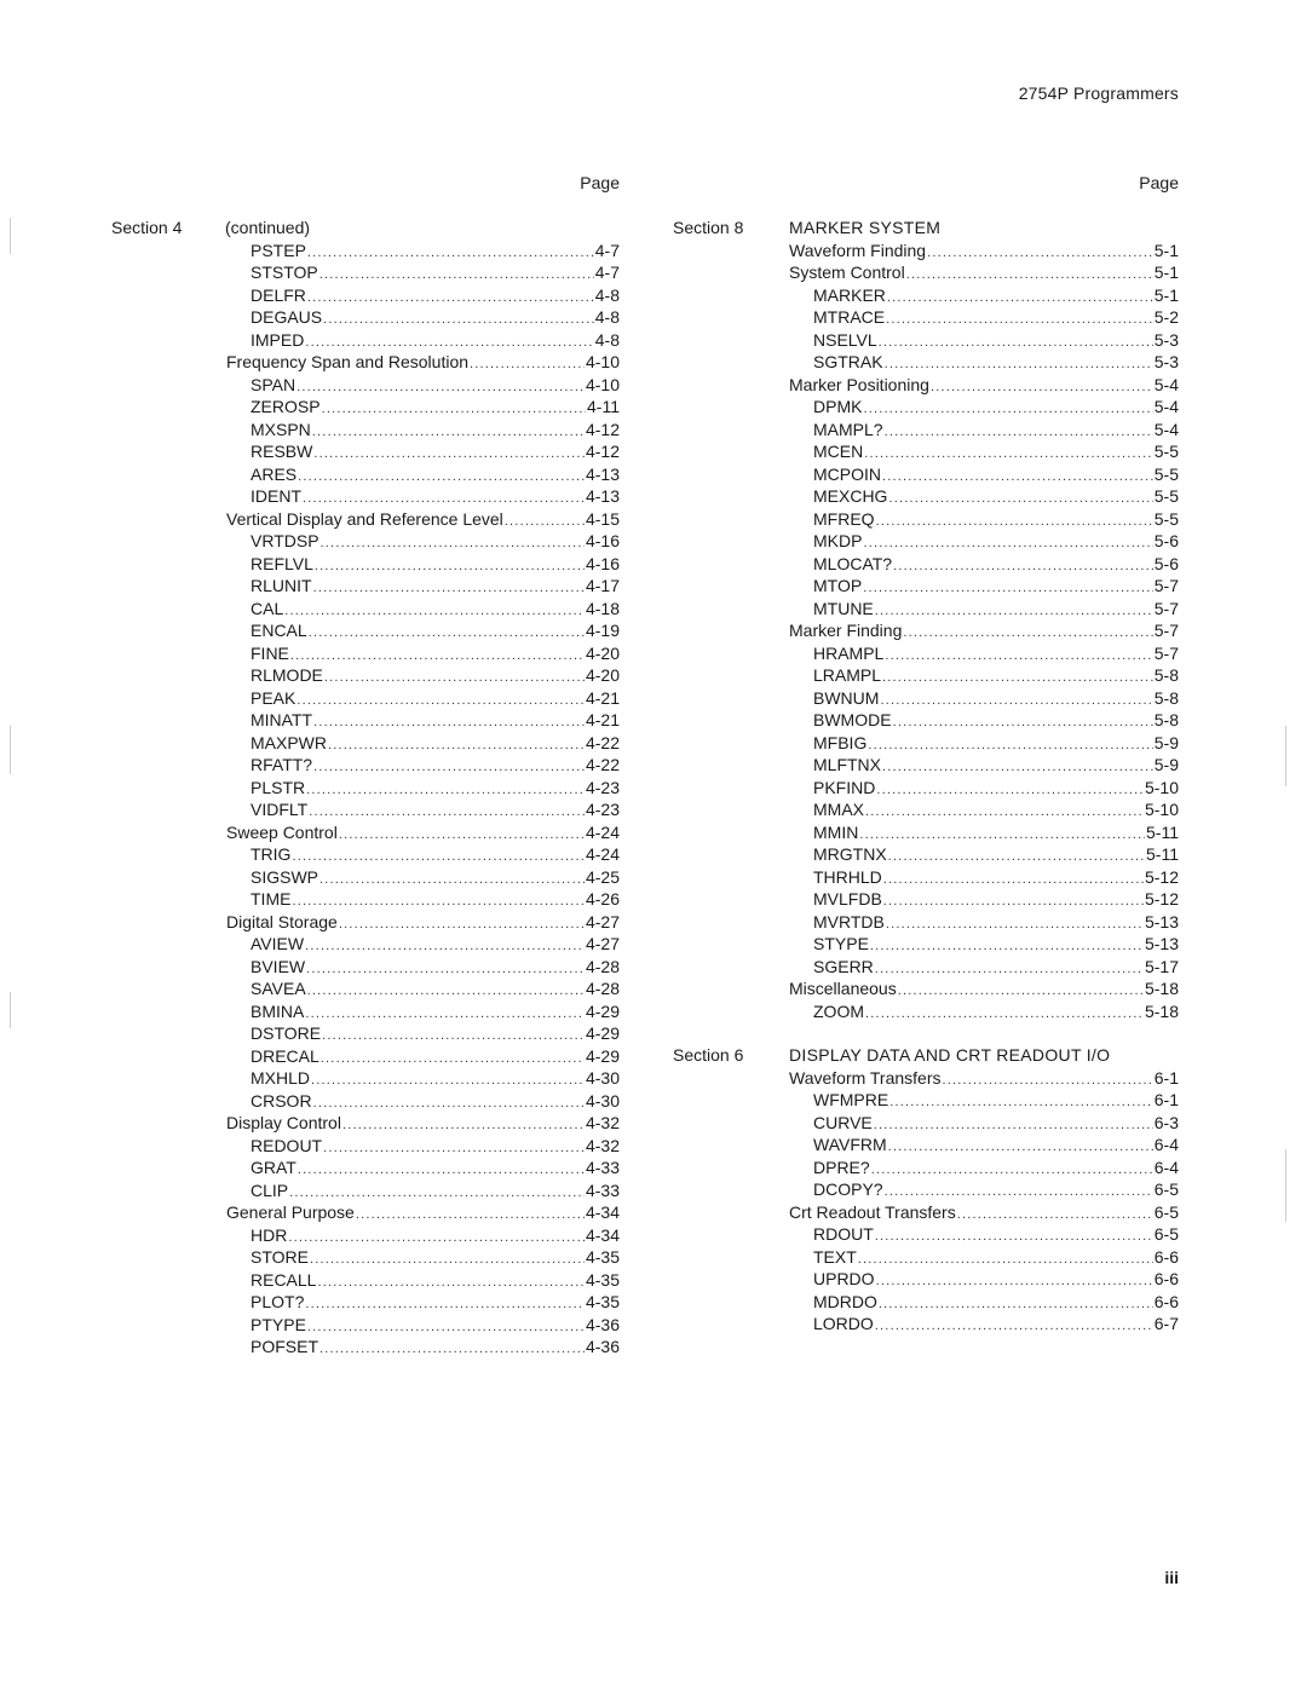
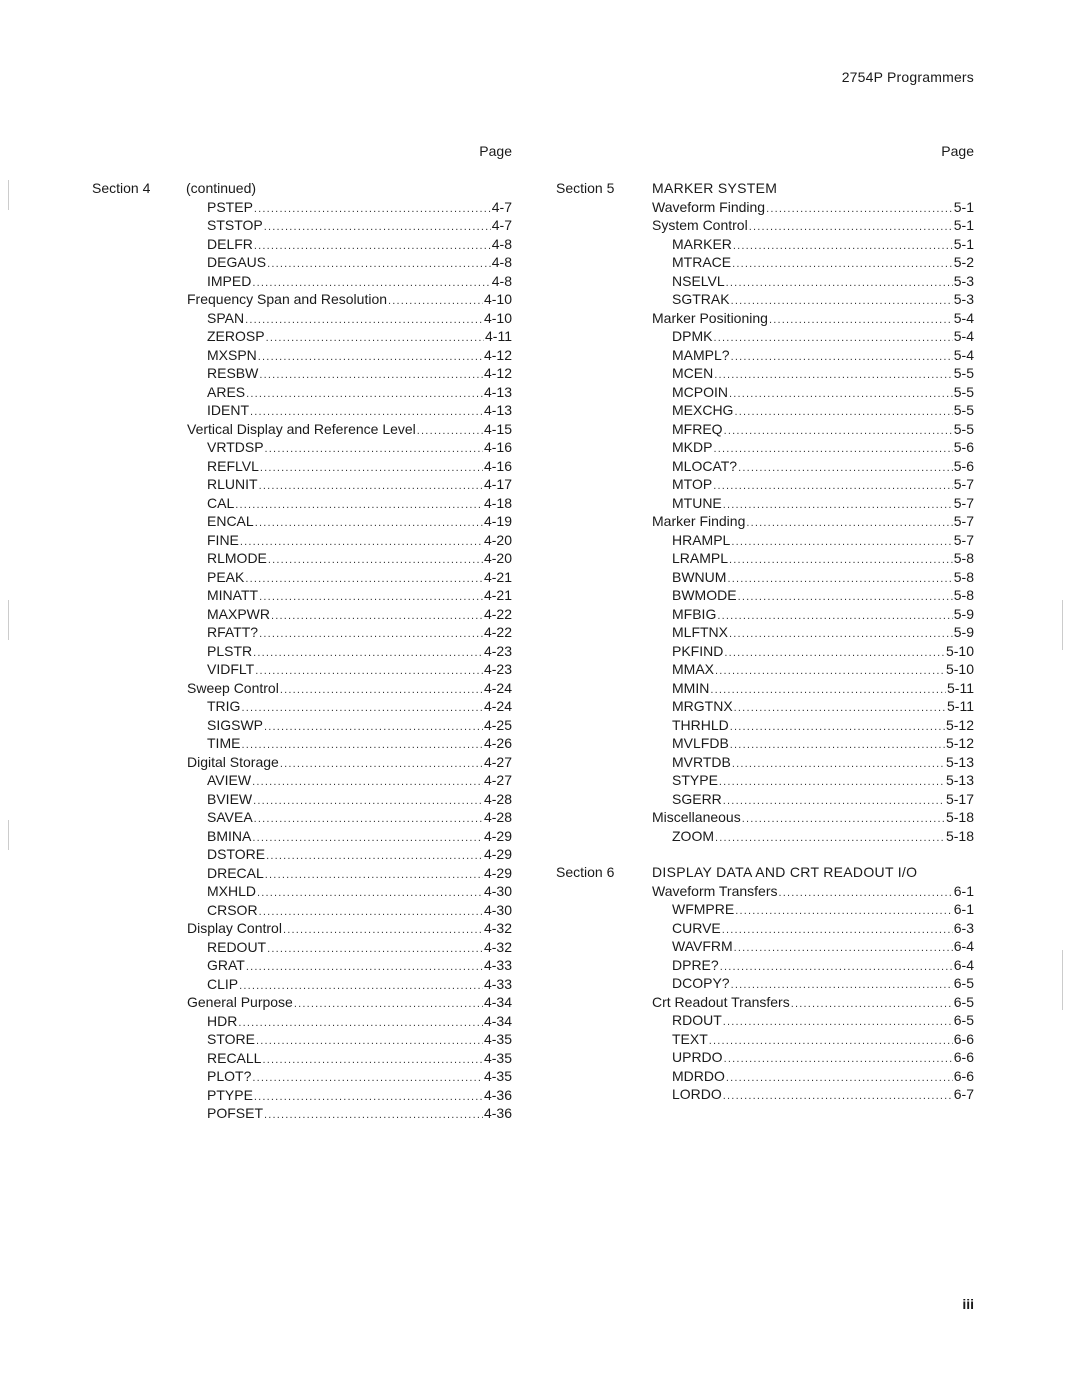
  2754P Programmers
  Page
  Section 4
  (continued)
  PSTEP
  4-7
  STSTOP
  4-7
  DELFR
  4-8
  DEGAUS
  4-8
  IMPED
  4-8
  Frequency Span and Resolution
  4-10
  SPAN
  4-10
  ZEROSP
  4-11
  MXSPN
  4-12
  RESBW
  4-12
  ARES
  4-13
  IDENT
  4-13
  Vertical Display and Reference Level
  4-15
  VRTDSP
  4-16
  REFLVL
  4-16
  RLUNIT
  4-17
  CAL
  4-18
  ENCAL
  4-19
  FINE
  4-20
  RLMODE
  4-20
  PEAK
  4-21
  MINATT
  4-21
  MAXPWR
  4-22
  RFATT?
  4-22
  PLSTR
  4-23
  VIDFLT
  4-23
  Sweep Control
  4-24
  TRIG
  4-24
  SIGSWP
  4-25
  TIME
  4-26
  Digital Storage
  4-27
  AVIEW
  4-27
  BVIEW
  4-28
  SAVEA
  4-28
  BMINA
  4-29
  DSTORE
  4-29
  DRECAL
  4-29
  MXHLD
  4-30
  CRSOR
  4-30
  Display Control
  4-32
  REDOUT
  4-32
  GRAT
  4-33
  CLIP
  4-33
  General Purpose
  4-34
  HDR
  4-34
  STORE
  4-35
  RECALL
  4-35
  PLOT?
  4-35
  PTYPE
  4-36
  POFSET
  4-36
  Page
- Section 8
+ Section 5
  MARKER SYSTEM
  Waveform Finding
  5-1
  System Control
  5-1
  MARKER
  5-1
  MTRACE
  5-2
  NSELVL
  5-3
  SGTRAK
  5-3
  Marker Positioning
  5-4
  DPMK
  5-4
  MAMPL?
  5-4
  MCEN
  5-5
  MCPOIN
  5-5
  MEXCHG
  5-5
  MFREQ
  5-5
  MKDP
  5-6
  MLOCAT?
  5-6
  MTOP
  5-7
  MTUNE
  5-7
  Marker Finding
  5-7
  HRAMPL
  5-7
  LRAMPL
  5-8
  BWNUM
  5-8
  BWMODE
  5-8
  MFBIG
  5-9
  MLFTNX
  5-9
  PKFIND
  5-10
  MMAX
  5-10
  MMIN
  5-11
  MRGTNX
  5-11
  THRHLD
  5-12
  MVLFDB
  5-12
  MVRTDB
  5-13
  STYPE
  5-13
  SGERR
  5-17
  Miscellaneous
  5-18
  ZOOM
  5-18
  Section 6
  DISPLAY DATA AND CRT READOUT I/O
  Waveform Transfers
  6-1
  WFMPRE
  6-1
  CURVE
  6-3
  WAVFRM
  6-4
  DPRE?
  6-4
  DCOPY?
  6-5
  Crt Readout Transfers
  6-5
  RDOUT
  6-5
  TEXT
  6-6
  UPRDO
  6-6
  MDRDO
  6-6
  LORDO
  6-7
  iii
